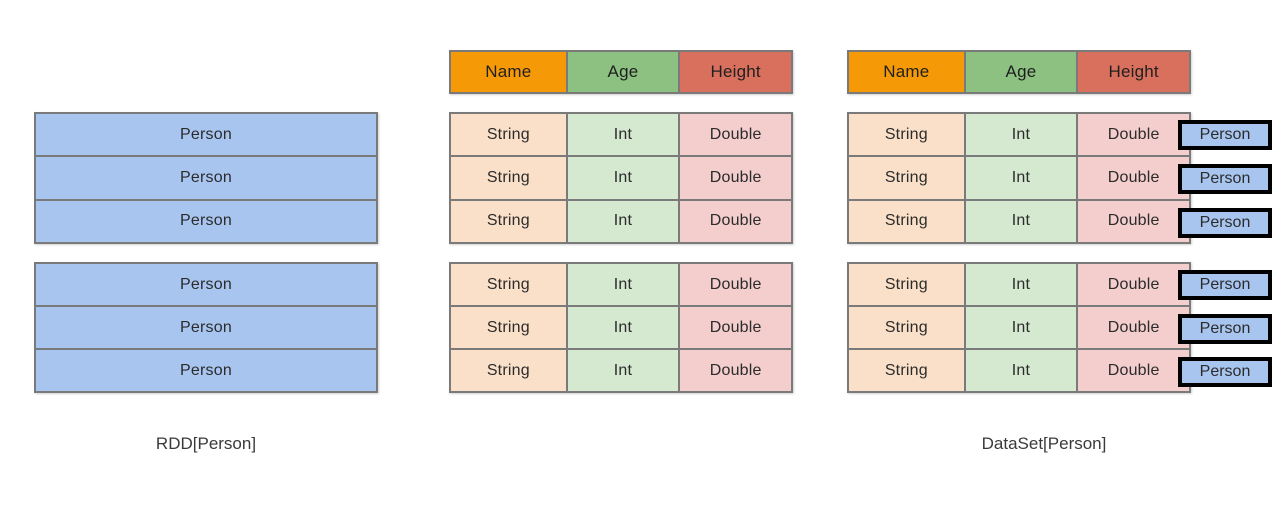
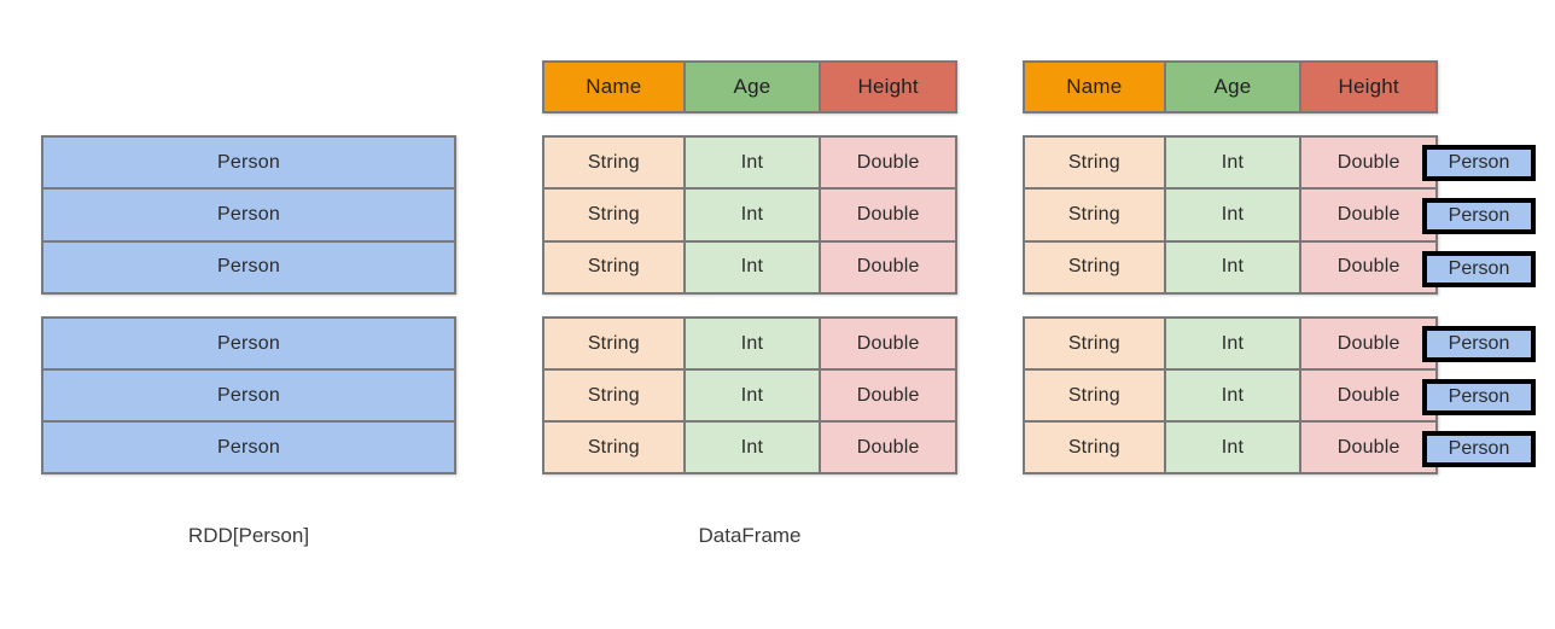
  Person
  Person
  Person
  Person
  Person
  Person
  RDD[Person]
  Name
  Age
  Height
  String
  Int
  Double
  String
  Int
  Double
  String
  Int
  Double
  String
  Int
  Double
  String
  Int
  Double
  String
  Int
  Double
+ DataFrame
  Name
  Age
  Height
  String
  Int
  Double
  String
  Int
  Double
  String
  Int
  Double
  String
  Int
  Double
  String
  Int
  Double
  String
  Int
  Double
  Person
  Person
  Person
  Person
  Person
  Person
- DataSet[Person]
